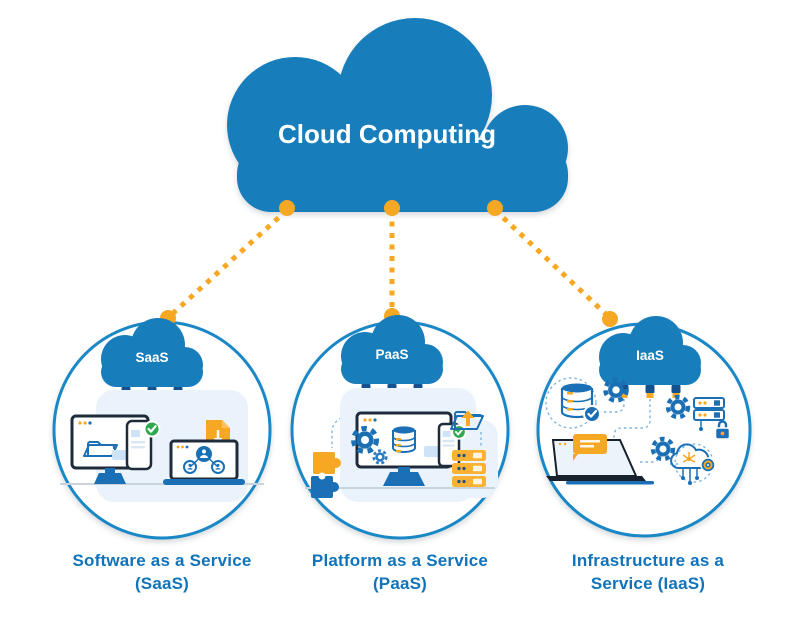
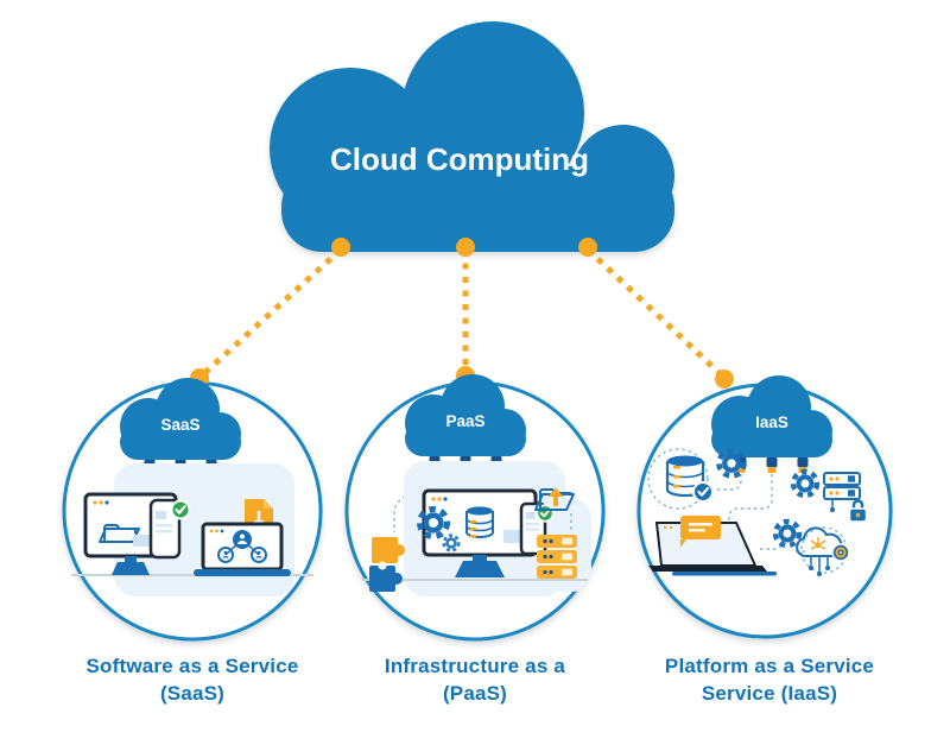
  Cloud Computing
  SaaS
  PaaS
  IaaS
  Software as a Service
  (SaaS)
- Platform as a Service
+ Infrastructure as a
  (PaaS)
- Infrastructure as a
+ Platform as a Service
  Service (IaaS)
